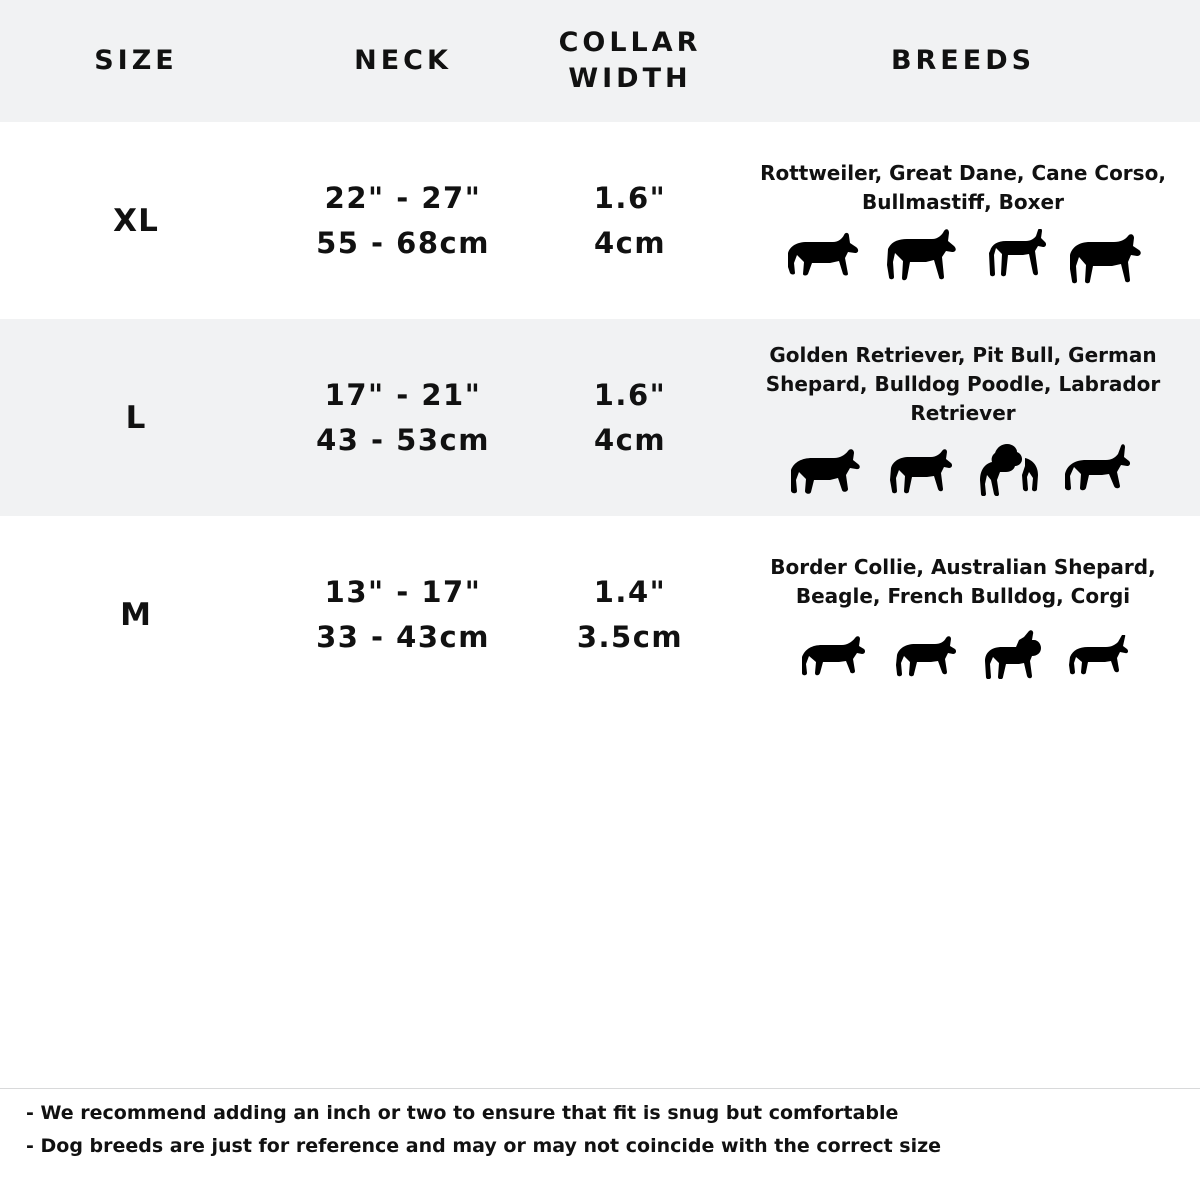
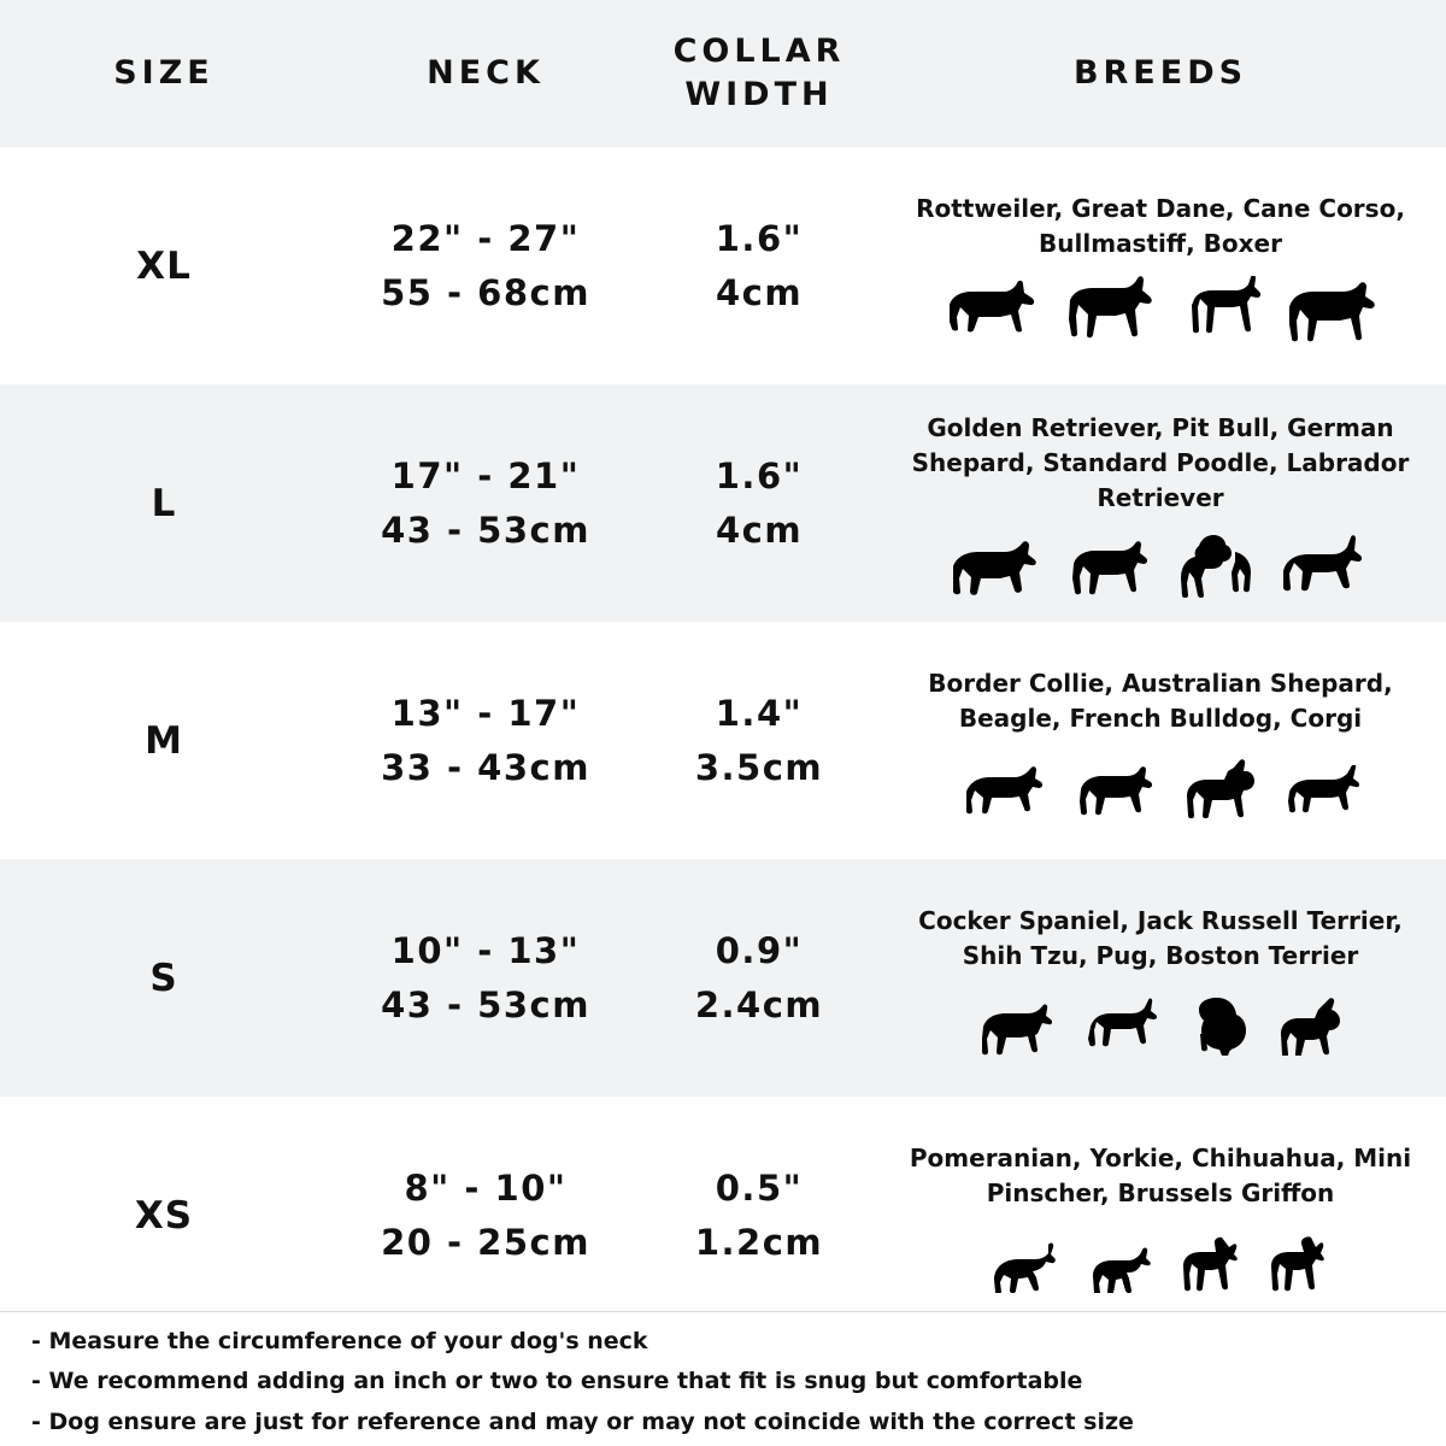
  SIZE	NECK	COLLAR WIDTH	BREEDS
  XL	22" - 27" 55 - 68cm	1.6" 4cm	Rottweiler, Great Dane, Cane Corso, Bullmastiff, Boxer
- L	17" - 21" 43 - 53cm	1.6" 4cm	Golden Retriever, Pit Bull, German Shepard, Bulldog Poodle, Labrador Retriever
+ L	17" - 21" 43 - 53cm	1.6" 4cm	Golden Retriever, Pit Bull, German Shepard, Standard Poodle, Labrador Retriever
  M	13" - 17" 33 - 43cm	1.4" 3.5cm	Border Collie, Australian Shepard, Beagle, French Bulldog, Corgi
+ S	10" - 13" 43 - 53cm	0.9" 2.4cm	Cocker Spaniel, Jack Russell Terrier, Shih Tzu, Pug, Boston Terrier
+ XS	8" - 10" 20 - 25cm	0.5" 1.2cm	Pomeranian, Yorkie, Chihuahua, Mini Pinscher, Brussels Griffon
+ - Measure the circumference of your dog's neck
  - We recommend adding an inch or two to ensure that fit is snug but comfortable
- - Dog breeds are just for reference and may or may not coincide with the correct size
+ - Dog ensure are just for reference and may or may not coincide with the correct size
